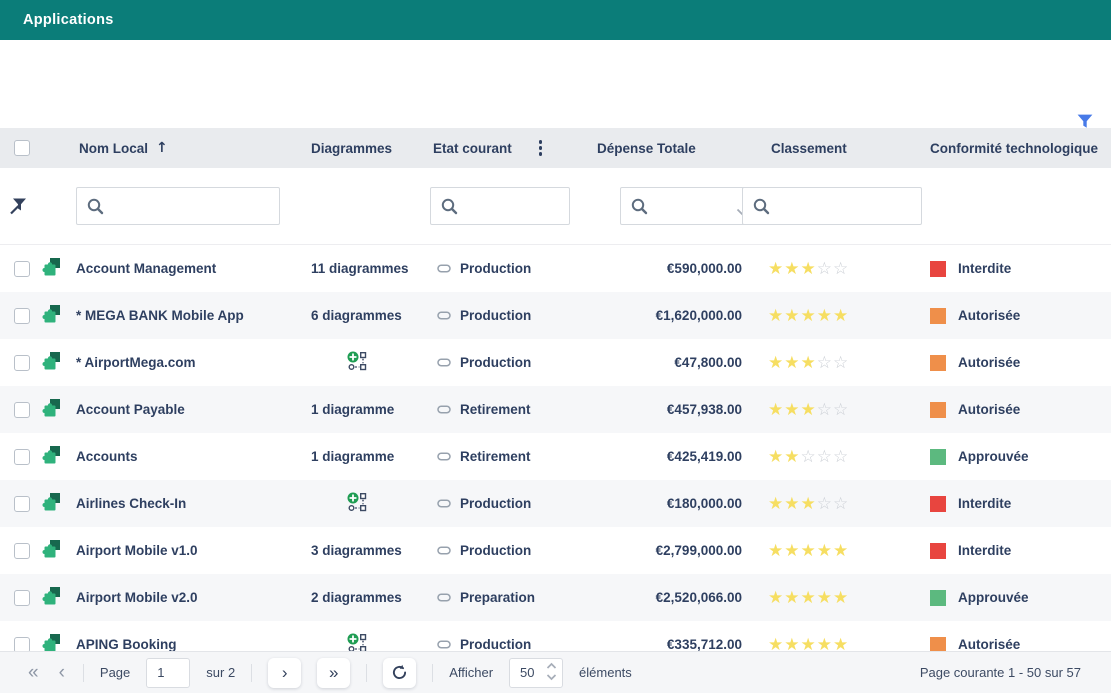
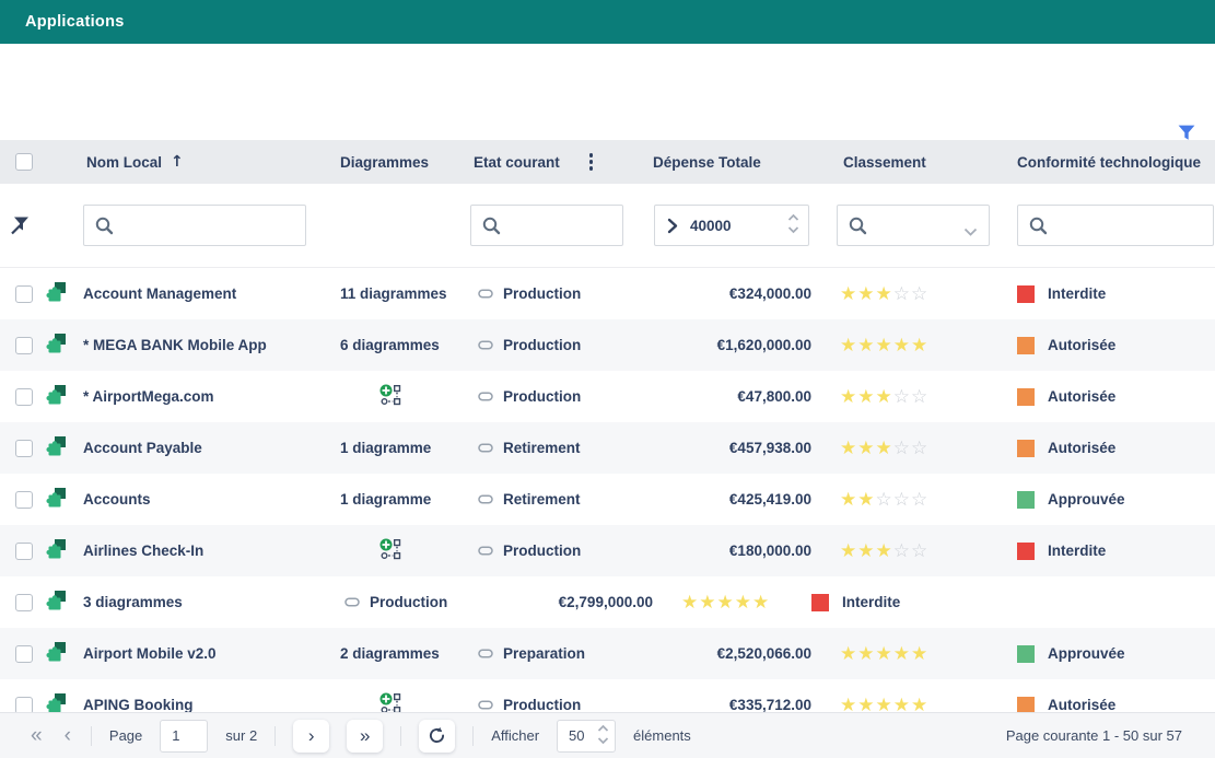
  Applications
  Nom Local
  ↑
  Diagrammes
  Etat courant
  Dépense Totale
  Classement
  Conformité technologique
+ 40000
  Account Management
  11 diagrammes
  Production
- €590,000.00
+ €324,000.00
  ★★★☆☆
  Interdite
  * MEGA BANK Mobile App
  6 diagrammes
  Production
  €1,620,000.00
  ★★★★★
  Autorisée
  * AirportMega.com
  Production
  €47,800.00
  ★★★☆☆
  Autorisée
  Account Payable
  1 diagramme
  Retirement
  €457,938.00
  ★★★☆☆
  Autorisée
  Accounts
  1 diagramme
  Retirement
  €425,419.00
  ★★☆☆☆
  Approuvée
  Airlines Check-In
  Production
  €180,000.00
  ★★★☆☆
  Interdite
- Airport Mobile v1.0
  3 diagrammes
  Production
  €2,799,000.00
  ★★★★★
  Interdite
  Airport Mobile v2.0
  2 diagrammes
  Preparation
  €2,520,066.00
  ★★★★★
  Approuvée
  APING Booking
  Production
  €335,712.00
  ★★★★★
  Autorisée
  «
  ‹
  Page
  1
  sur 2
  ›
  »
  Afficher
  50
  éléments
  Page courante 1 - 50 sur 57
